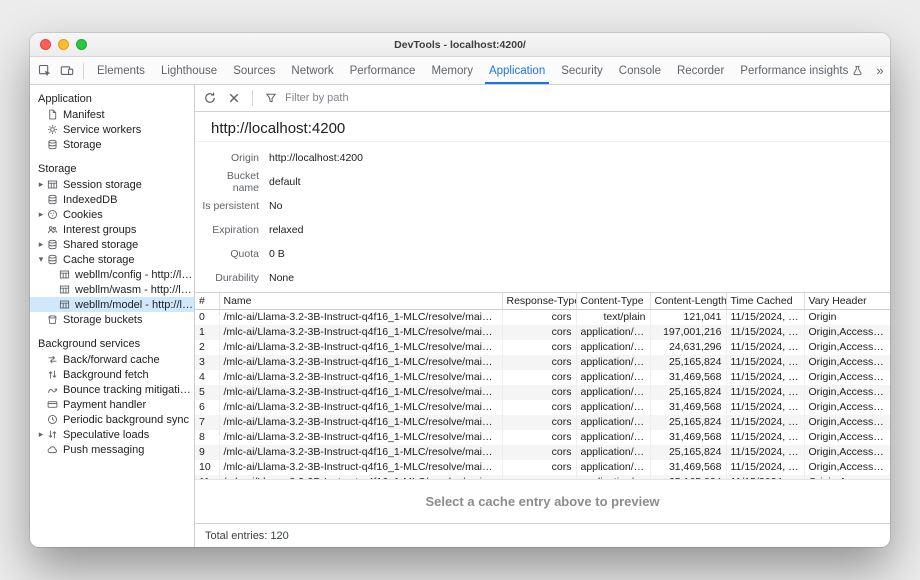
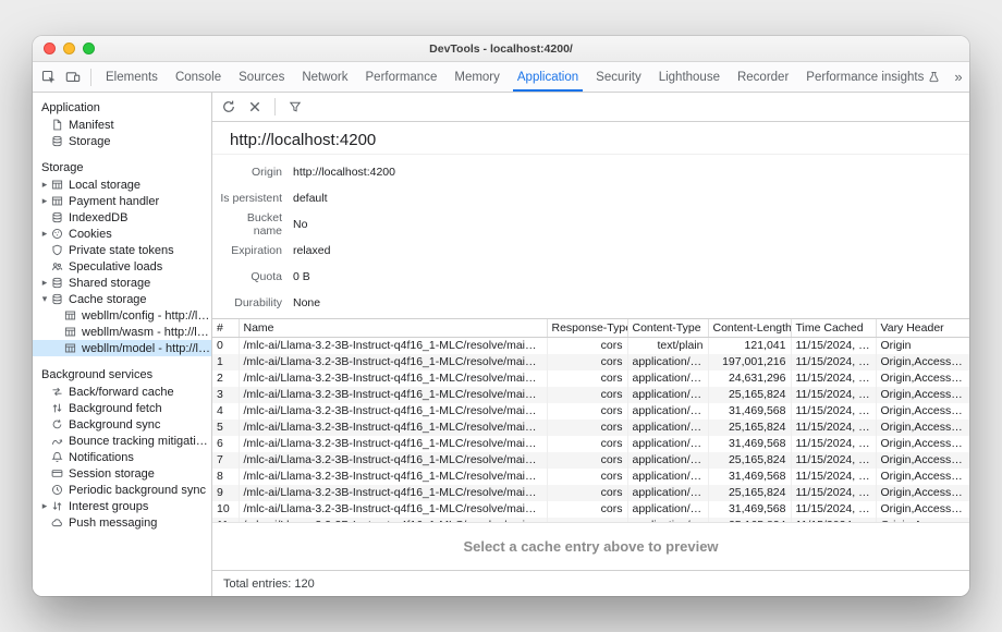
  DevTools - localhost:4200/
  Elements
- Lighthouse
+ Console
  Sources
  Network
  Performance
  Memory
  Application
  Security
- Console
+ Lighthouse
  Recorder
  Performance insights
  »
  Application
  Manifest
- Service workers
  Storage
  Storage
+ Local storage
- Session storage
+ Payment handler
  IndexedDB
  Cookies
+ Private state tokens
- Interest groups
+ Speculative loads
  Shared storage
  Cache storage
  webllm/config - http://loc
  webllm/wasm - http://loc
  webllm/model - http://loc
- Storage buckets
  Background services
  Back/forward cache
  Background fetch
+ Background sync
  Bounce tracking mitigation
+ Notifications
- Payment handler
+ Session storage
  Periodic background sync
- Speculative loads
+ Interest groups
  Push messaging
- Filter by path
  http://localhost:4200
  Origin
  http://localhost:4200
- Bucket name
+ Is persistent
  default
- Is persistent
+ Bucket name
  No
  Expiration
  relaxed
  Quota
  0 B
  Durability
  None
  #	Name	Response-Typ	Content-Type	Content-Length	Time Cached	Vary Header
  0	/mlc-ai/Llama-3.2-3B-Instruct-q4f16_1-MLC/resolve/main/nd	cors	text/plain	121,041	11/15/2024, 10	Origin
  1	/mlc-ai/Llama-3.2-3B-Instruct-q4f16_1-MLC/resolve/main/pa	cors	application/oc	197,001,216	11/15/2024, 10	Origin,Access…
  2	/mlc-ai/Llama-3.2-3B-Instruct-q4f16_1-MLC/resolve/main/pa	cors	application/oc…	24,631,296	11/15/2024, 10	Origin,Access…
  3	/mlc-ai/Llama-3.2-3B-Instruct-q4f16_1-MLC/resolve/main/pa	cors	application/oc	25,165,824	11/15/2024, 10	Origin,Access…
  4	/mlc-ai/Llama-3.2-3B-Instruct-q4f16_1-MLC/resolve/main/pa	cors	application/oc…	31,469,568	11/15/2024, 10	Origin,Access…
  5	/mlc-ai/Llama-3.2-3B-Instruct-q4f16_1-MLC/resolve/main/pa	cors	application/oc	25,165,824	11/15/2024, 10	Origin,Access…
  6	/mlc-ai/Llama-3.2-3B-Instruct-q4f16_1-MLC/resolve/main/pa	cors	application/oc…	31,469,568	11/15/2024, 10	Origin,Access…
  7	/mlc-ai/Llama-3.2-3B-Instruct-q4f16_1-MLC/resolve/main/pa	cors	application/oc	25,165,824	11/15/2024, 10	Origin,Access…
  8	/mlc-ai/Llama-3.2-3B-Instruct-q4f16_1-MLC/resolve/main/pa	cors	application/oc…	31,469,568	11/15/2024, 10	Origin,Access…
  9	/mlc-ai/Llama-3.2-3B-Instruct-q4f16_1-MLC/resolve/main/pa	cors	application/oc	25,165,824	11/15/2024, 10	Origin,Access…
  10	/mlc-ai/Llama-3.2-3B-Instruct-q4f16_1-MLC/resolve/main/pa	cors	application/oc…	31,469,568	11/15/2024, 10	Origin,Access…
  Select a cache entry above to preview
  Total entries: 120
